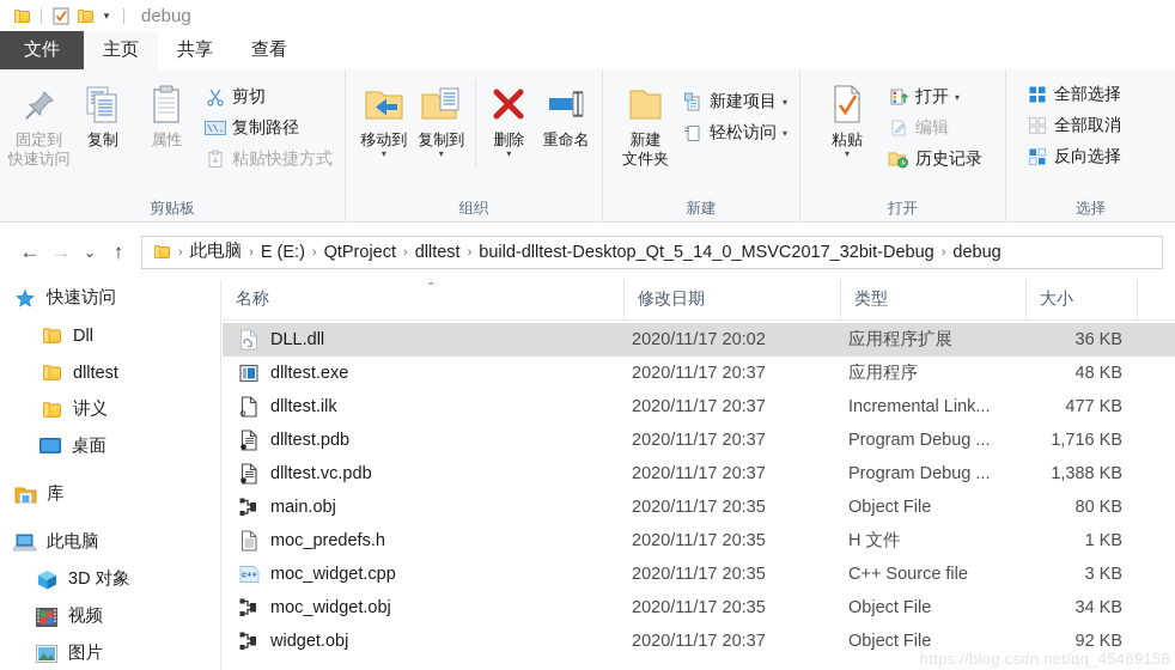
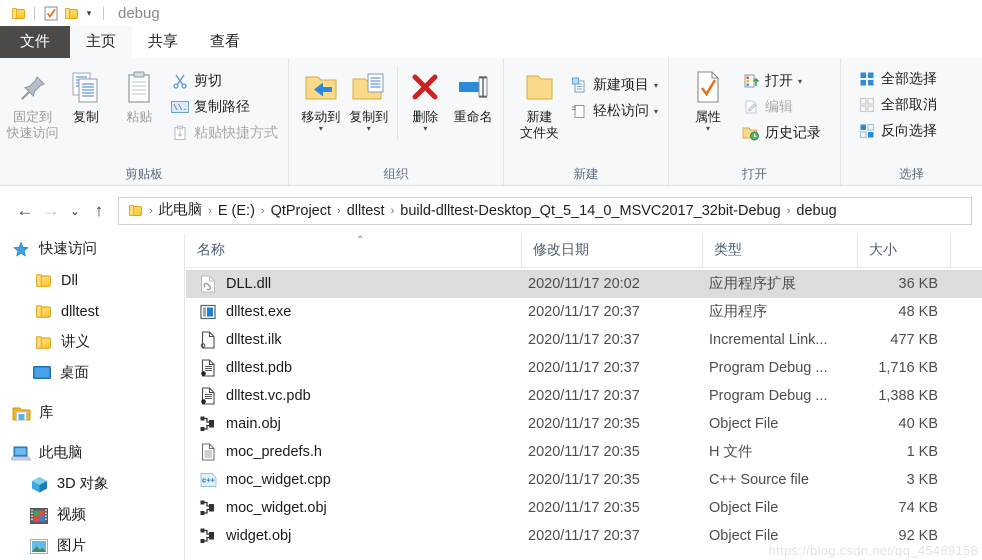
  ▾
  debug
  文件
  主页
  共享
  查看
  固定到
  快速访问
  复制
- 属性
+ 粘贴
  剪切
  \\.
  复制路径
  粘贴快捷方式
  剪贴板
  移动到
  ▾
  复制到
  ▾
  删除
  ▾
  重命名
  组织
  新建
  文件夹
  新建项目
  ▾
  轻松访问
  ▾
  新建
- 粘贴
+ 属性
  ▾
  打开
  ▾
  编辑
  历史记录
  打开
  全部选择
  全部取消
  反向选择
  选择
  ←
  →
  ⌄
  ↑
  ›
  此电脑
  ›
  E (E:)
  ›
  QtProject
  ›
  dlltest
  ›
  build-dlltest-Desktop_Qt_5_14_0_MSVC2017_32bit-Debug
  ›
  debug
  快速访问
  Dll
  dlltest
  讲义
  桌面
  库
  此电脑
  3D 对象
  视频
  图片
  名称
  ⌃
  修改日期
  类型
  大小
  DLL.dll
  2020/11/17 20:02
  应用程序扩展
  36 KB
  dlltest.exe
  2020/11/17 20:37
  应用程序
  48 KB
  dlltest.ilk
  2020/11/17 20:37
  Incremental Link...
  477 KB
  dlltest.pdb
  2020/11/17 20:37
  Program Debug ...
  1,716 KB
  dlltest.vc.pdb
  2020/11/17 20:37
  Program Debug ...
  1,388 KB
  main.obj
  2020/11/17 20:35
  Object File
- 80 KB
+ 40 KB
  moc_predefs.h
  2020/11/17 20:35
  H 文件
  1 KB
  c++
  moc_widget.cpp
  2020/11/17 20:35
  C++ Source file
  3 KB
  moc_widget.obj
  2020/11/17 20:35
  Object File
- 34 KB
+ 74 KB
  widget.obj
  2020/11/17 20:37
  Object File
  92 KB
  https://blog.csdn.net/qq_45469158
